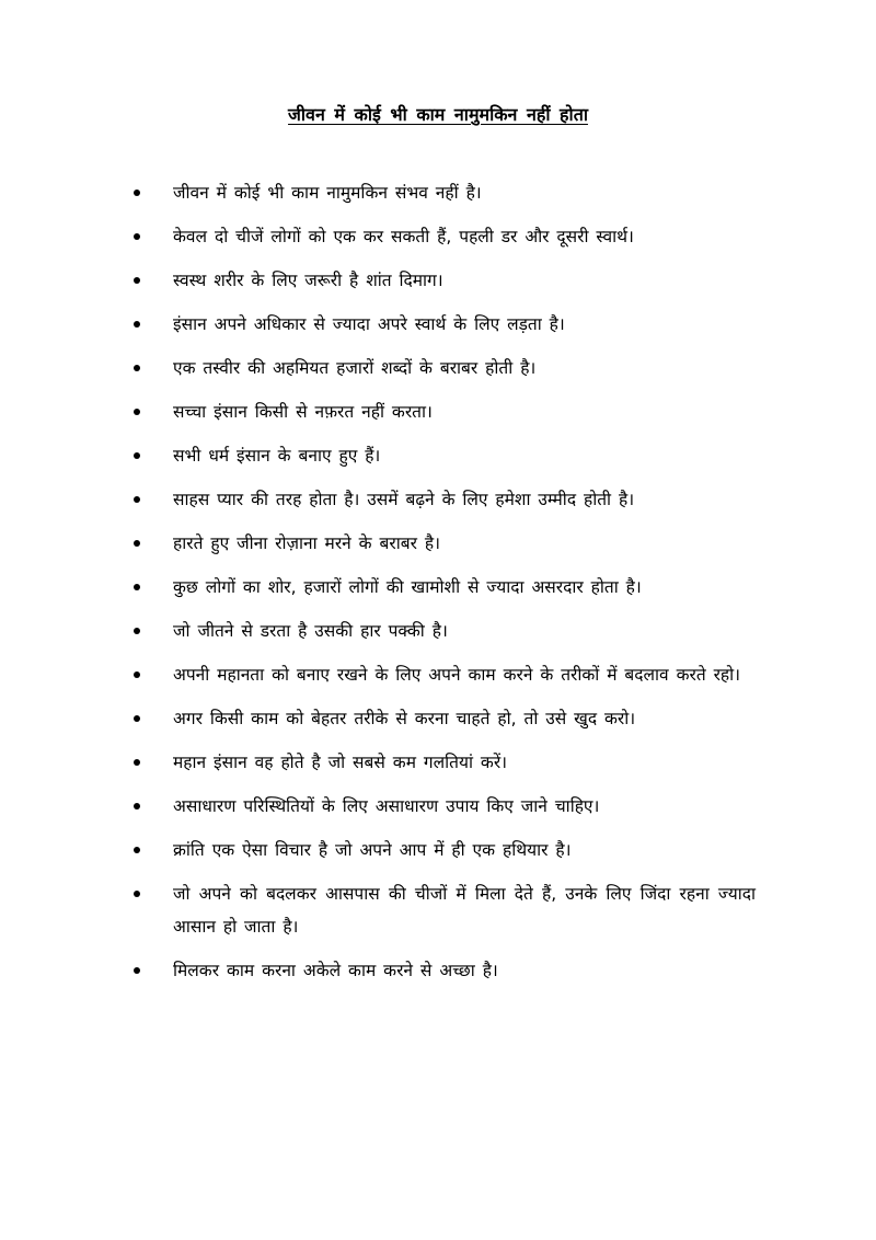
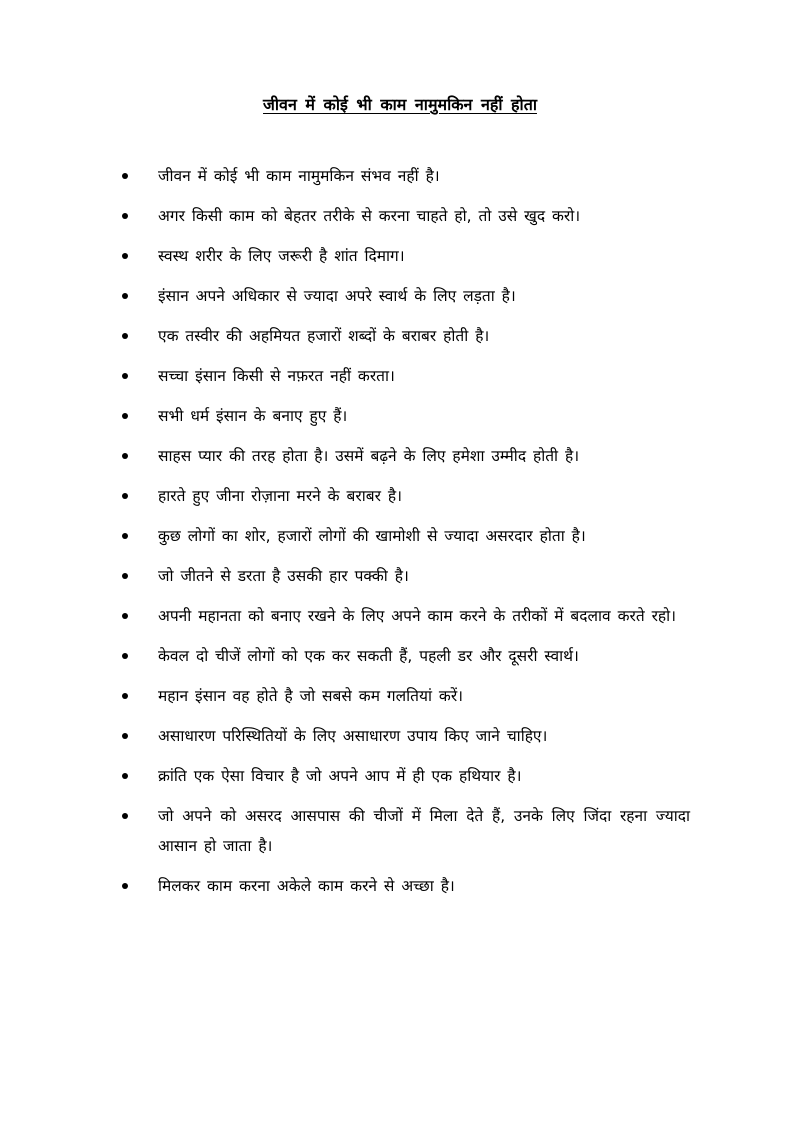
  जीवन में कोई भी काम नामुमकिन नहीं होता
  जीवन में कोई भी काम नामुमकिन संभव नहीं है।
- केवल दो चीजें लोगों को एक कर सकती हैं, पहली डर और दूसरी स्वार्थ।
+ अगर किसी काम को बेहतर तरीके से करना चाहते हो, तो उसे खुद करो।
  स्वस्थ शरीर के लिए जरूरी है शांत दिमाग।
  इंसान अपने अधिकार से ज्यादा अपरे स्वार्थ के लिए लड़ता है।
  एक तस्वीर की अहमियत हजारों शब्दों के बराबर होती है।
  सच्चा इंसान किसी से नफ़रत नहीं करता।
  सभी धर्म इंसान के बनाए हुए हैं।
  साहस प्यार की तरह होता है। उसमें बढ़ने के लिए हमेशा उम्मीद होती है।
  हारते हुए जीना रोज़ाना मरने के बराबर है।
  कुछ लोगों का शोर, हजारों लोगों की खामोशी से ज्यादा असरदार होता है।
  जो जीतने से डरता है उसकी हार पक्की है।
  अपनी महानता को बनाए रखने के लिए अपने काम करने के तरीकों में बदलाव करते रहो।
- अगर किसी काम को बेहतर तरीके से करना चाहते हो, तो उसे खुद करो।
+ केवल दो चीजें लोगों को एक कर सकती हैं, पहली डर और दूसरी स्वार्थ।
  महान इंसान वह होते है जो सबसे कम गलतियां करें।
  असाधारण परिस्थितियों के लिए असाधारण उपाय किए जाने चाहिए।
  क्रांति एक ऐसा विचार है जो अपने आप में ही एक हथियार है।
- जो अपने को बदलकर आसपास की चीजों में मिला देते हैं, उनके लिए जिंदा रहना ज्यादा आसान हो जाता है।
+ जो अपने को असरद आसपास की चीजों में मिला देते हैं, उनके लिए जिंदा रहना ज्यादा आसान हो जाता है।
  मिलकर काम करना अकेले काम करने से अच्छा है।
